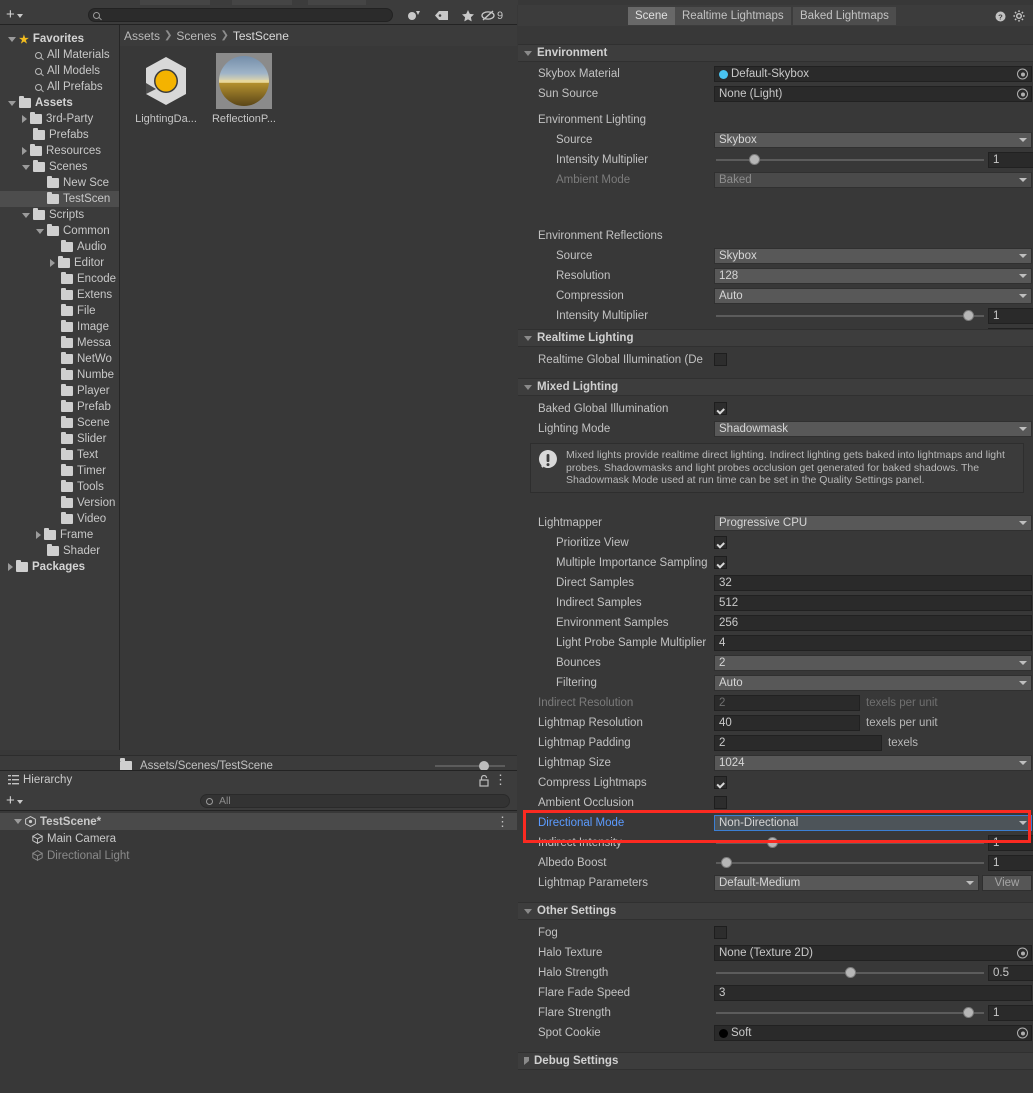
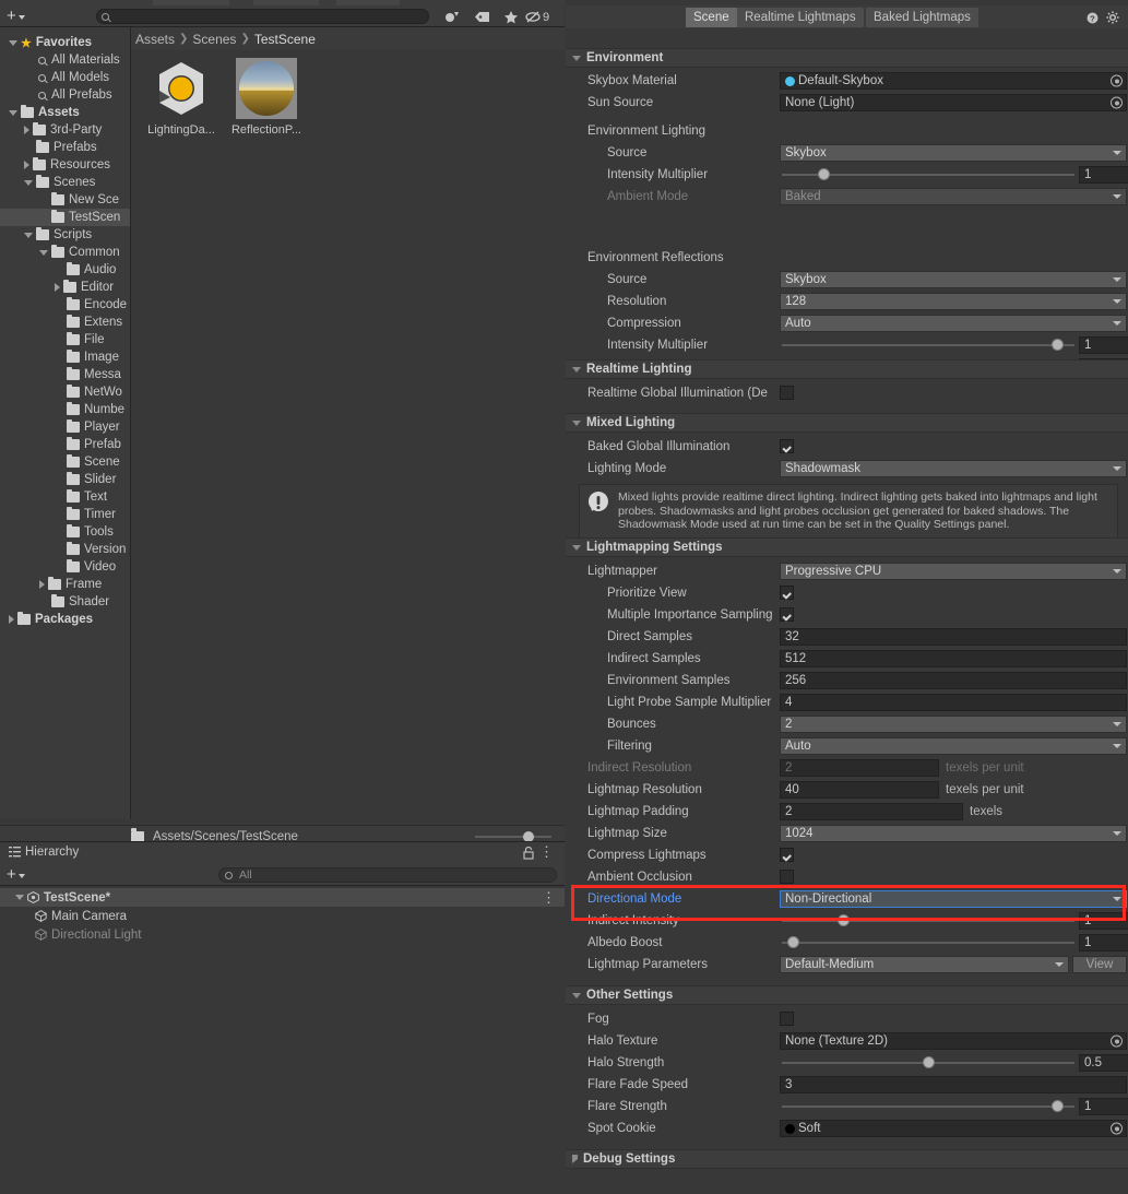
  +
  9
  ★
  Favorites
  All Materials
  All Models
  All Prefabs
  Assets
  3rd-Party
  Prefabs
  Resources
  Scenes
  New Sce
  TestScen
  Scripts
  Common
  Audio
  Editor
  Encode
  Extens
  File
  Image
  Messa
  NetWo
  Numbe
  Player
  Prefab
  Scene
  Slider
  Text
  Timer
  Tools
  Version
  Video
  Frame
  Shader
  Packages
  Assets
  ❯
  Scenes
  ❯
  TestScene
  LightingDa...
  ReflectionP...
  Assets/Scenes/TestScene
  Hierarchy
  ⋮
  +
  All
  TestScene*
  ⋮
  Main Camera
  Directional Light
  Scene
  Realtime Lightmaps
  Baked Lightmaps
  ?
  Environment
  Skybox Material
  Default-Skybox
  Sun Source
  None (Light)
  Environment Lighting
  Source
  Skybox
  Intensity Multiplier
  1
  Ambient Mode
  Baked
  Environment Reflections
  Source
  Skybox
  Resolution
  128
  Compression
  Auto
  Intensity Multiplier
  1
  Realtime Lighting
  Realtime Global Illumination (De
  Mixed Lighting
  Baked Global Illumination
  Lighting Mode
  Shadowmask
  Mixed lights provide realtime direct lighting. Indirect lighting gets baked into lightmaps and light probes. Shadowmasks and light probes occlusion get generated for baked shadows. The Shadowmask Mode used at run time can be set in the Quality Settings panel.
+ Lightmapping Settings
  Lightmapper
  Progressive CPU
  Prioritize View
  Multiple Importance Sampling
  Direct Samples
  32
  Indirect Samples
  512
  Environment Samples
  256
  Light Probe Sample Multiplier
  4
  Bounces
  2
  Filtering
  Auto
  Indirect Resolution
  2
  texels per unit
  Lightmap Resolution
  40
  texels per unit
  Lightmap Padding
  2
  texels
  Lightmap Size
  1024
  Compress Lightmaps
  Ambient Occlusion
  Directional Mode
  Non-Directional
  Indirect Intensity
  1
  Albedo Boost
  1
  Lightmap Parameters
  Default-Medium
  View
  Other Settings
  Fog
  Halo Texture
  None (Texture 2D)
  Halo Strength
  0.5
  Flare Fade Speed
  3
  Flare Strength
  1
  Spot Cookie
  Soft
  Debug Settings
